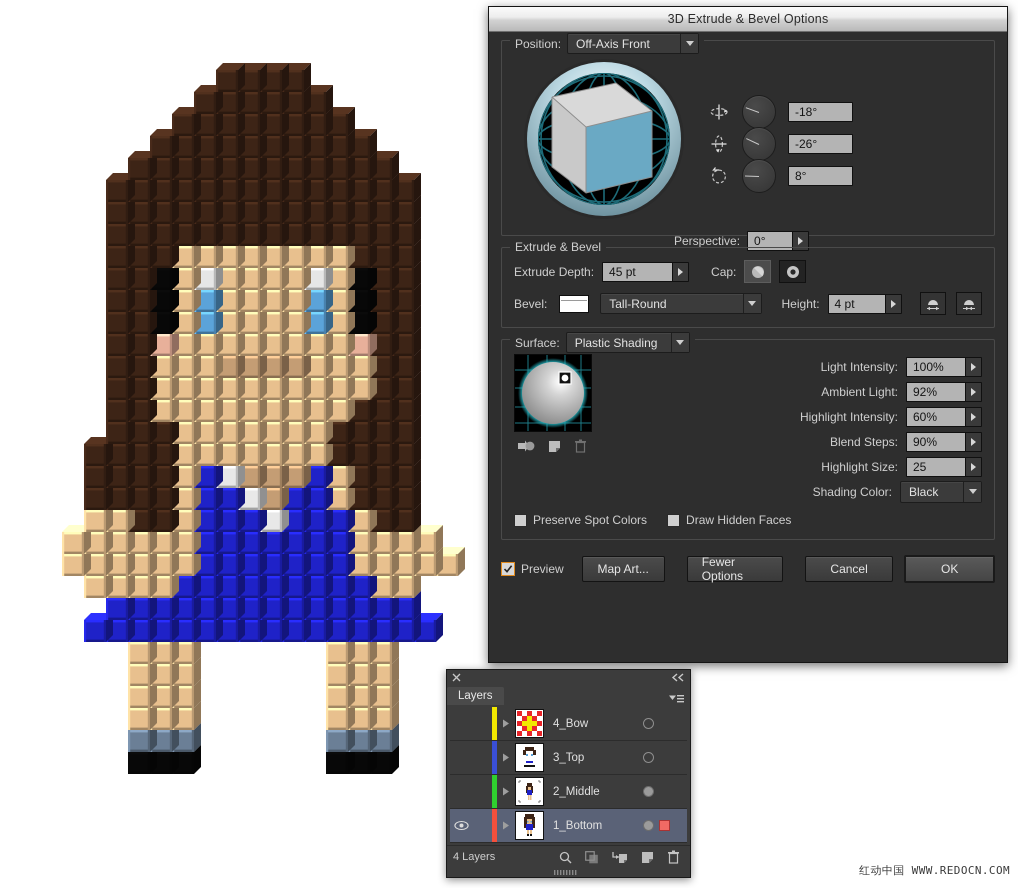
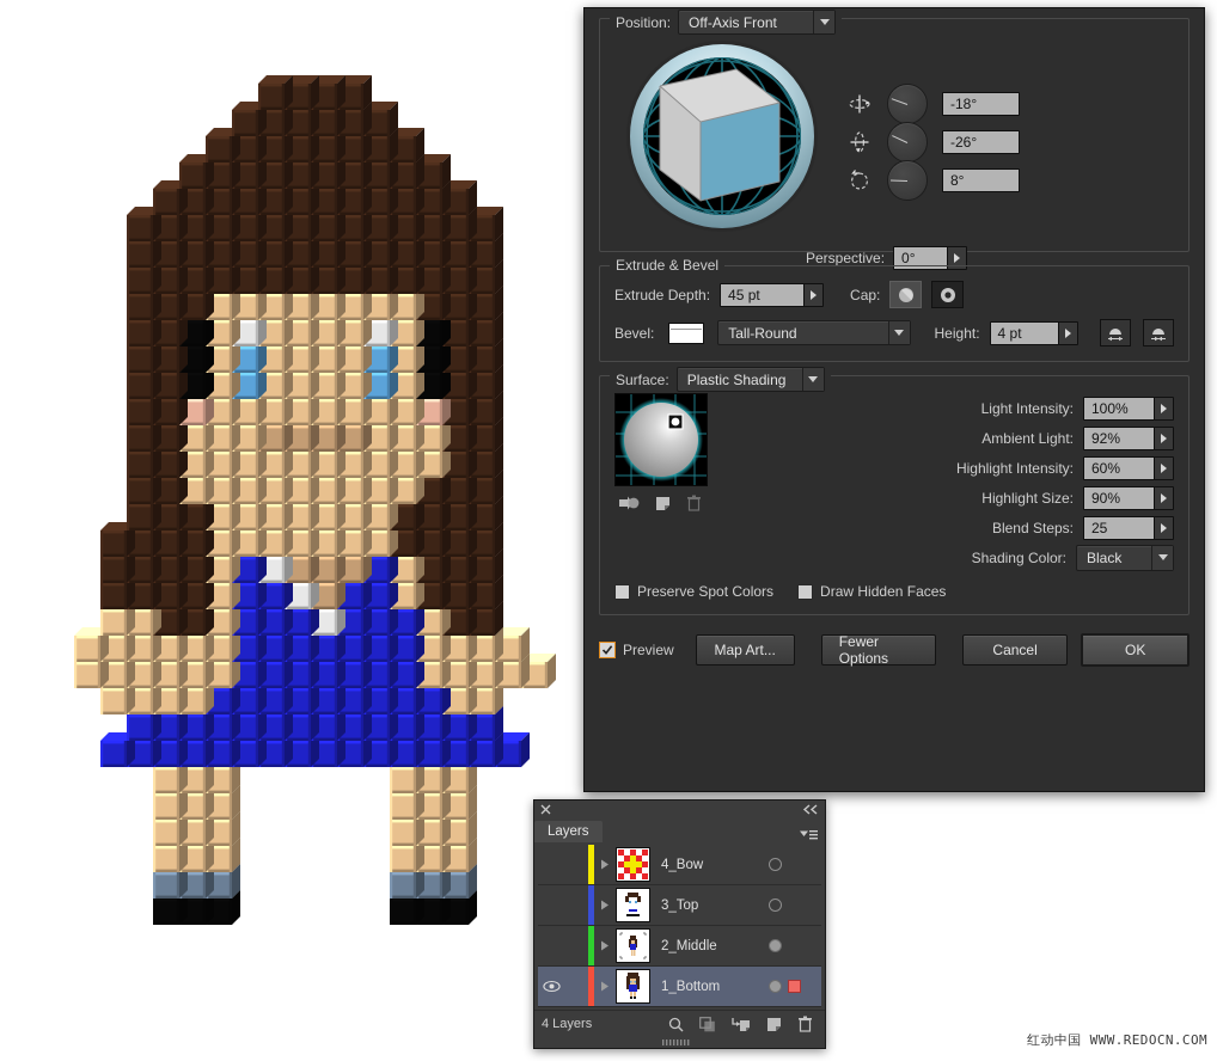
- 3D Extrude & Bevel Options
  Position:
  Off-Axis Front
  -18°
  -26°
  8°
  Perspective:
  0°
  Extrude & Bevel
  Extrude Depth:
  45 pt
  Cap:
  Bevel:
  Tall-Round
  Height:
  4 pt
  Surface:
  Plastic Shading
  Light Intensity:
  100%
  Ambient Light:
  92%
  Highlight Intensity:
  60%
- Blend Steps:
+ Highlight Size:
  90%
- Highlight Size:
+ Blend Steps:
  25
  Shading Color:
  Black
  Preserve Spot Colors
  Draw Hidden Faces
  Preview
  Map Art...
  Fewer Options
  Cancel
  OK
  Layers
  4_Bow
  3_Top
  2_Middle
  1_Bottom
  4 Layers
  红动中国 WWW.REDOCN.COM
